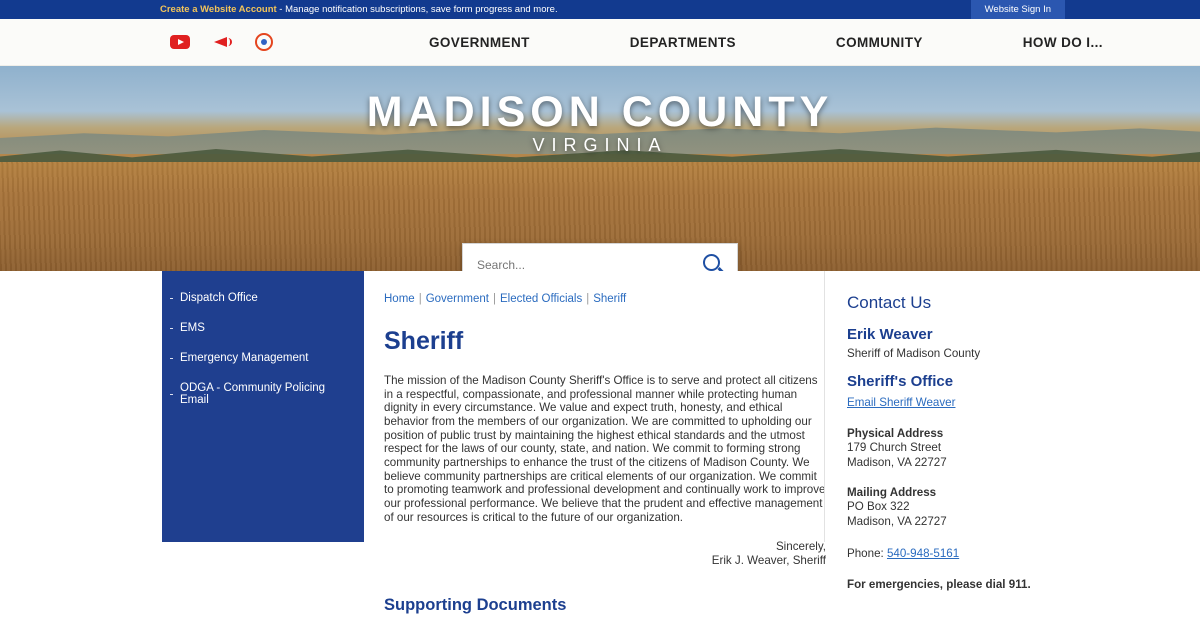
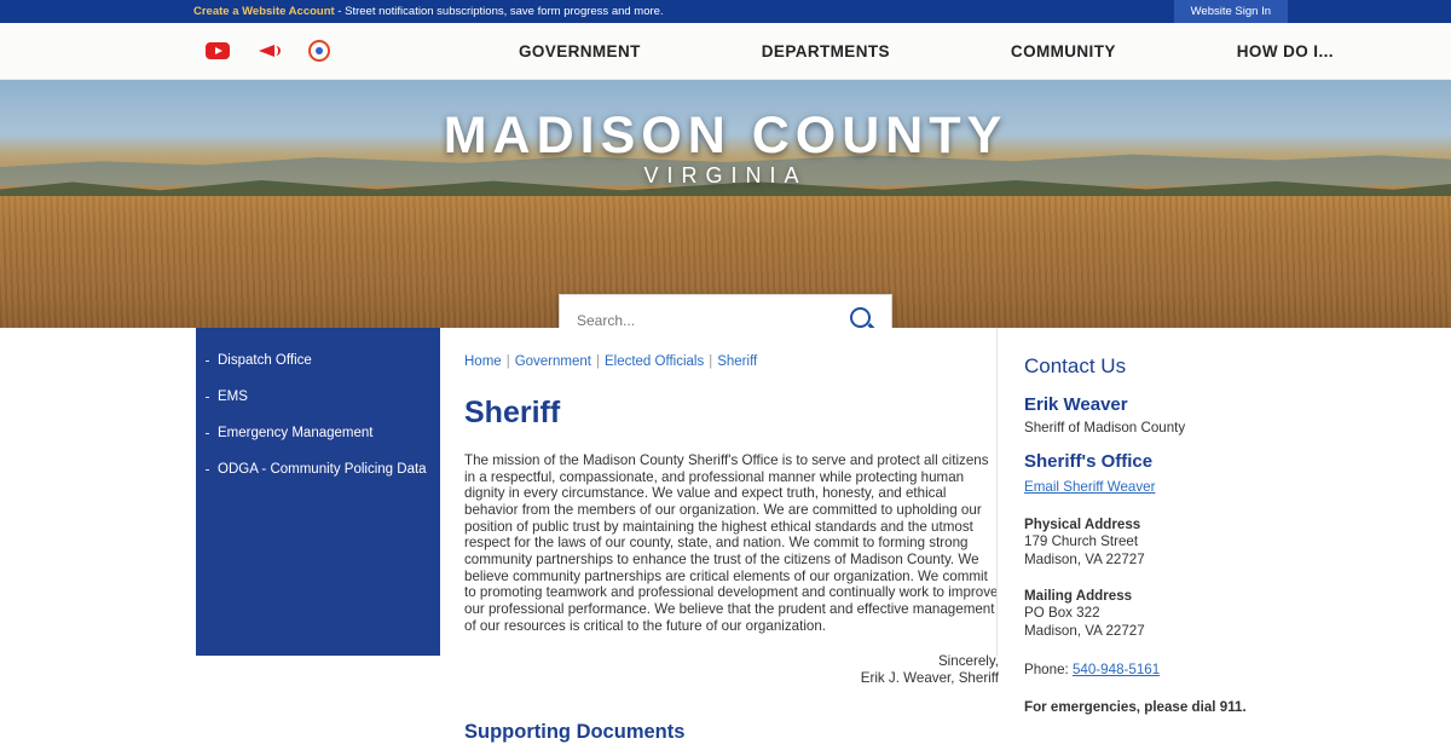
- Create a Website Account - Manage notification subscriptions, save form progress and more.
+ Create a Website Account - Street notification subscriptions, save form progress and more.
  Website Sign In
  GOVERNMENT
  DEPARTMENTS
  COMMUNITY
  HOW DO I...
  MADISON COUNTY
  VIRGINIA
  Search...
  Dispatch Office
  EMS
  Emergency Management
- ODGA - Community Policing Email
+ ODGA - Community Policing Data
  Home | Government | Elected Officials | Sheriff
  Sheriff
  The mission of the Madison County Sheriff's Office is to serve and protect all citizens in a respectful, compassionate, and professional manner while protecting human dignity in every circumstance. We value and expect truth, honesty, and ethical behavior from the members of our organization. We are committed to upholding our position of public trust by maintaining the highest ethical standards and the utmost respect for the laws of our county, state, and nation. We commit to forming strong community partnerships to enhance the trust of the citizens of Madison County. We believe community partnerships are critical elements of our organization. We commit to promoting teamwork and professional development and continually work to improve our professional performance. We believe that the prudent and effective management of our resources is critical to the future of our organization.
  Sincerely,
  Erik J. Weaver, Sheriff
  Supporting Documents
  Contact Us
  Erik Weaver
  Sheriff of Madison County
  Sheriff's Office
  Email Sheriff Weaver
  Physical Address
  179 Church Street
  Madison, VA 22727
  Mailing Address
  PO Box 322
  Madison, VA 22727
  Phone: 540-948-5161
  For emergencies, please dial 911.
